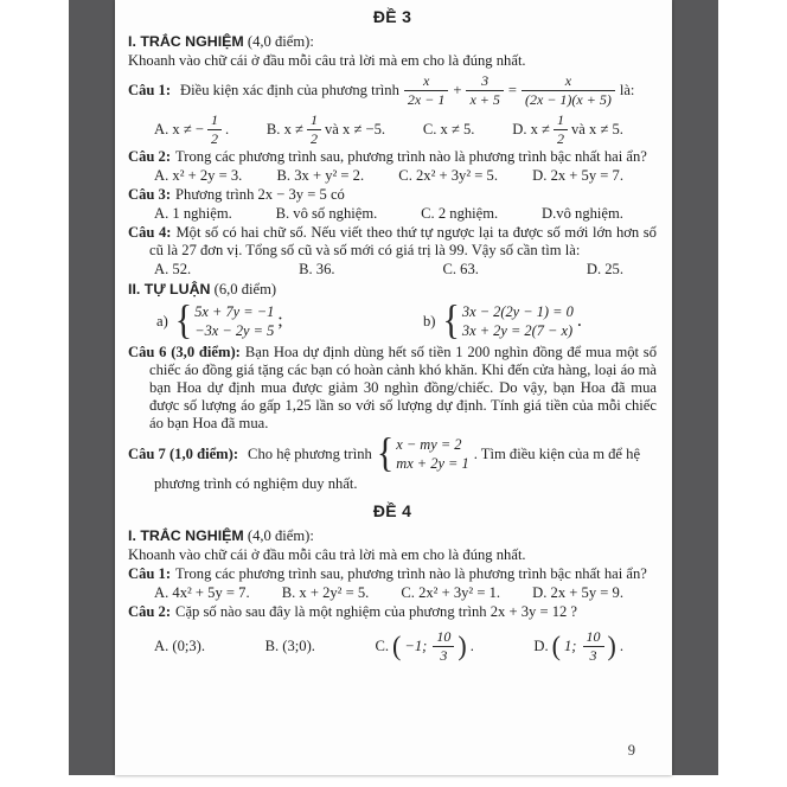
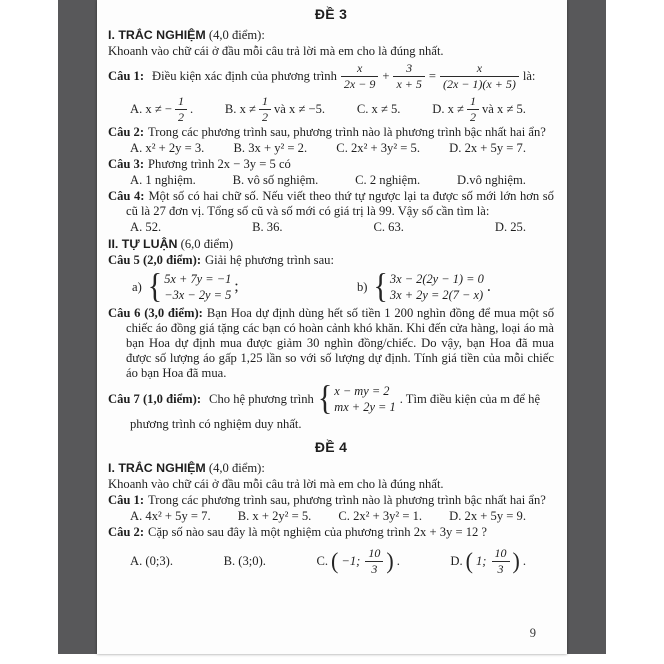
  ĐỀ 3
  I. TRẮC NGHIỆM (4,0 điểm):
  Khoanh vào chữ cái ở đầu mỗi câu trả lời mà em cho là đúng nhất.
  Câu 1:
  Điều kiện xác định của phương trình
  x
- 2x − 1
+ 2x − 9
  +
  3
  x + 5
  =
  x
  (2x − 1)(x + 5)
  là:
  A. x ≠ −
  1
  2
  .
  B. x ≠
  1
  2
  và x ≠ −5.
  C. x ≠ 5.
  D. x ≠
  1
  2
  và x ≠ 5.
  Câu 2: Trong các phương trình sau, phương trình nào là phương trình bậc nhất hai ẩn?
  A. x² + 2y = 3.
  B. 3x + y² = 2.
  C. 2x² + 3y² = 5.
  D. 2x + 5y = 7.
  Câu 3: Phương trình 2x − 3y = 5 có
  A. 1 nghiệm.
  B. vô số nghiệm.
  C. 2 nghiệm.
  D.vô nghiệm.
  Câu 4: Một số có hai chữ số. Nếu viết theo thứ tự ngược lại ta được số mới lớn hơn số cũ là 27 đơn vị. Tổng số cũ và số mới có giá trị là 99. Vậy số cần tìm là:
  A. 52.
  B. 36.
  C. 63.
  D. 25.
  II. TỰ LUẬN (6,0 điểm)
+ Câu 5 (2,0 điểm): Giải hệ phương trình sau:
  a)
  {
  5x + 7y = −1
  −3x − 2y = 5
  ;
  b)
  {
  3x − 2(2y − 1) = 0
  3x + 2y = 2(7 − x)
  .
  Câu 6 (3,0 điểm): Bạn Hoa dự định dùng hết số tiền 1 200 nghìn đồng để mua một số chiếc áo đồng giá tặng các bạn có hoàn cảnh khó khăn. Khi đến cửa hàng, loại áo mà bạn Hoa dự định mua được giảm 30 nghìn đồng/chiếc. Do vậy, bạn Hoa đã mua được số lượng áo gấp 1,25 lần so với số lượng dự định. Tính giá tiền của mỗi chiếc áo bạn Hoa đã mua.
  Câu 7 (1,0 điểm):
  Cho hệ phương trình
  {
  x − my = 2
  mx + 2y = 1
  . Tìm điều kiện của m để hệ
  phương trình có nghiệm duy nhất.
  ĐỀ 4
  I. TRẮC NGHIỆM (4,0 điểm):
  Khoanh vào chữ cái ở đầu mỗi câu trả lời mà em cho là đúng nhất.
  Câu 1: Trong các phương trình sau, phương trình nào là phương trình bậc nhất hai ẩn?
  A. 4x² + 5y = 7.
  B. x + 2y² = 5.
  C. 2x² + 3y² = 1.
  D. 2x + 5y = 9.
  Câu 2: Cặp số nào sau đây là một nghiệm của phương trình 2x + 3y = 12 ?
  A. (0;3).
  B. (3;0).
  C.
  (
  −1;
  10
  3
  )
  .
  D.
  (
  1;
  10
  3
  )
  .
  9
